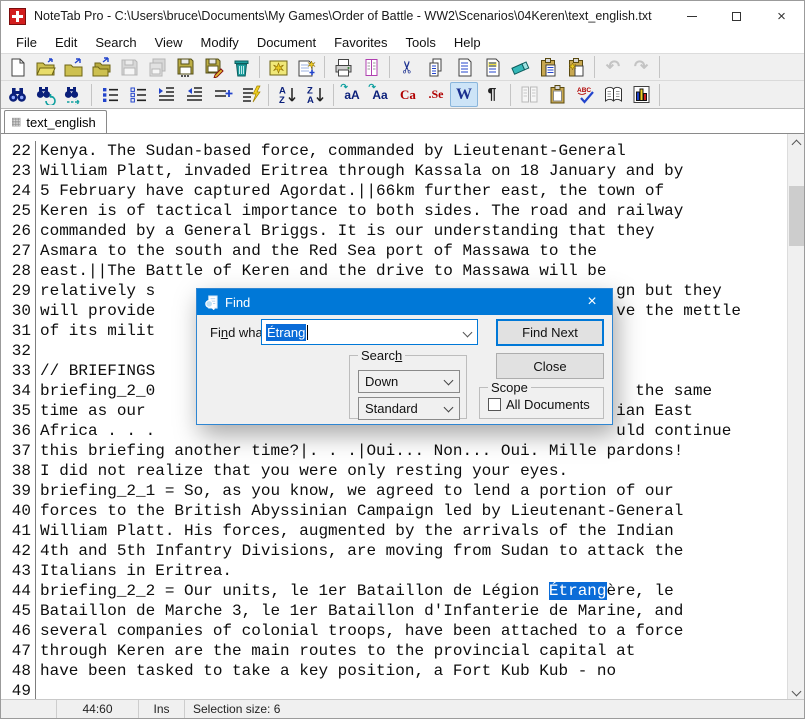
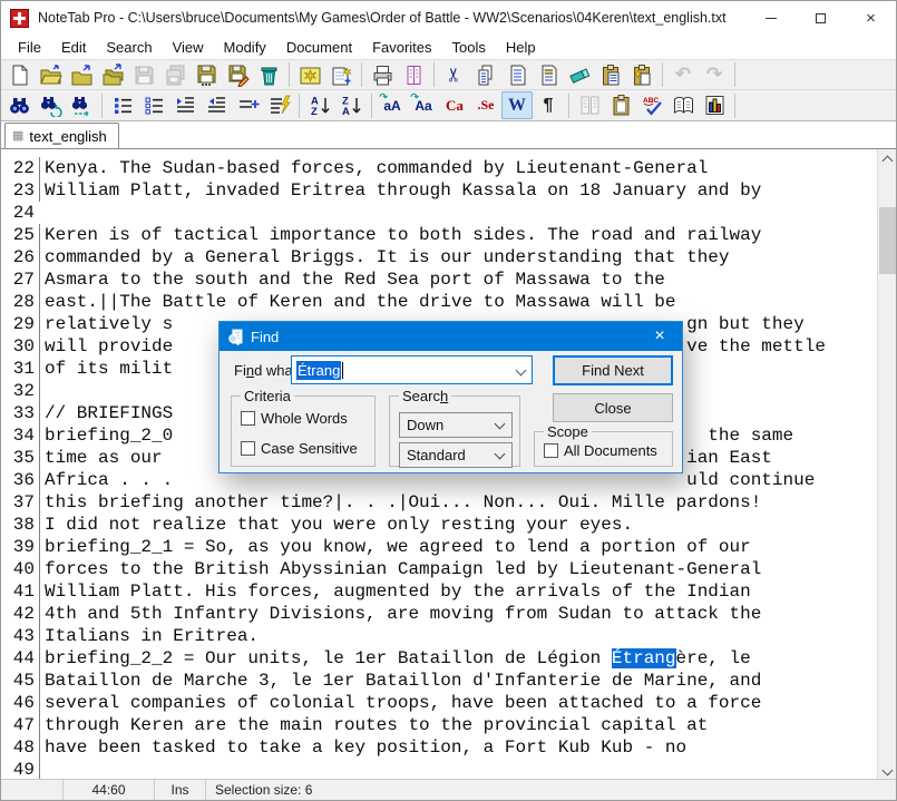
  NoteTab Pro - C:\Users\bruce\Documents\My Games\Order of Battle - WW2\Scenarios\04Keren\text_english.txt
  ×
  File
  Edit
  Search
  View
  Modify
  Document
  Favorites
  Tools
  Help
  ↶
  ↷
  A
  Z
  Z
  A
  ↷
  aA
  ↷
  Aa
  Ca
  .Se
  W
  ¶
  ▦
  text_english
  22
- Kenya. The Sudan-based force, commanded by Lieutenant-General
+ Kenya. The Sudan-based forces, commanded by Lieutenant-General
  23
  William Platt, invaded Eritrea through Kassala on 18 January and by
  24
- 5 February have captured Agordat.||66km further east, the town of
  25
  Keren is of tactical importance to both sides. The road and railway
  26
  commanded by a General Briggs. It is our understanding that they
  27
  Asmara to the south and the Red Sea port of Massawa to the
  28
  east.||The Battle of Keren and the drive to Massawa will be
  29
  relatively s gn but they
  30
  will provide ve the mettle
  31
  of its milit
  32
  33
  // BRIEFINGS
  34
  briefing_2_0 the same
  35
  time as our ian East
  36
  Africa . . . uld continue
  37
  this briefing another time?|. . .|Oui... Non... Oui. Mille pardons!
  38
  I did not realize that you were only resting your eyes.
  39
  briefing_2_1 = So, as you know, we agreed to lend a portion of our
  40
  forces to the British Abyssinian Campaign led by Lieutenant-General
  41
  William Platt. His forces, augmented by the arrivals of the Indian
  42
  4th and 5th Infantry Divisions, are moving from Sudan to attack the
  43
  Italians in Eritrea.
  44
  briefing_2_2 = Our units, le 1er Bataillon de Légion Étrangère, le
  45
  Bataillon de Marche 3, le 1er Bataillon d'Infanterie de Marine, and
  46
  several companies of colonial troops, have been attached to a force
  47
  through Keren are the main routes to the provincial capital at
  48
  have been tasked to take a key position, a Fort Kub Kub - no
  49
  Find
  ×
  Find wha
  Étrang
  Find Next
  Close
+ Criteria
+ Whole Words
+ Case Sensitive
  Search
  Down
  Standard
  Scope
  All Documents
  44:60
  Ins
  Selection size: 6
